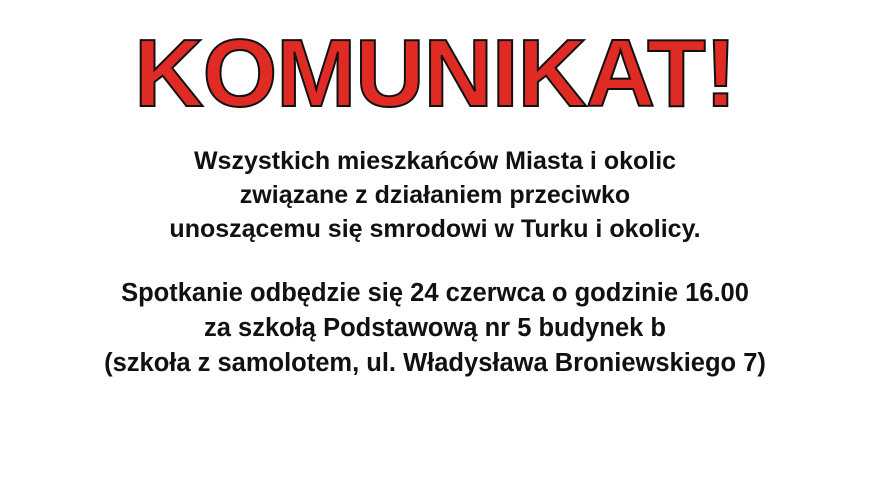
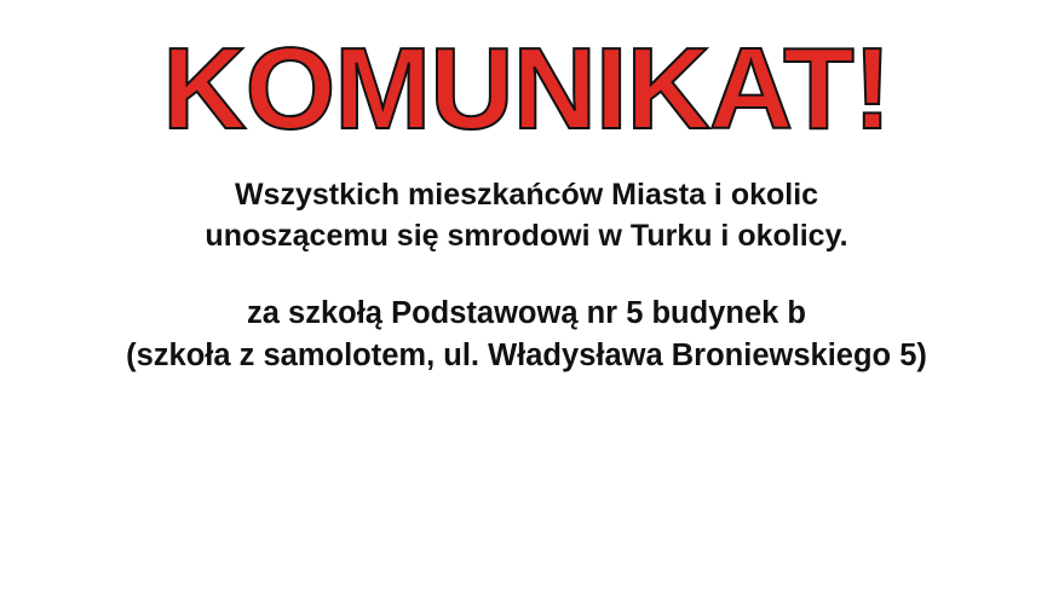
  KOMUNIKAT!
  Wszystkich mieszkańców Miasta i okolic
- związane z działaniem przeciwko
  unoszącemu się smrodowi w Turku i okolicy.
- Spotkanie odbędzie się 24 czerwca o godzinie 16.00
  za szkołą Podstawową nr 5 budynek b
- (szkoła z samolotem, ul. Władysława Broniewskiego 7)
+ (szkoła z samolotem, ul. Władysława Broniewskiego 5)
